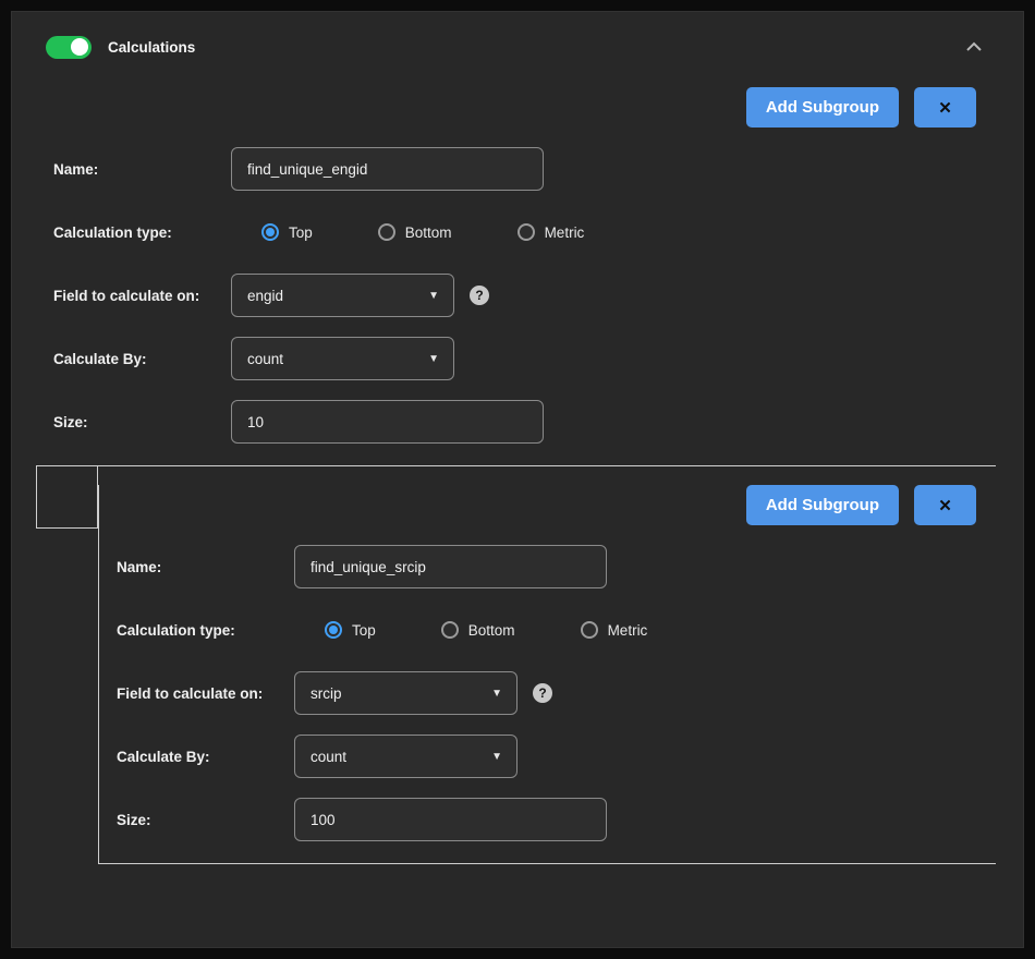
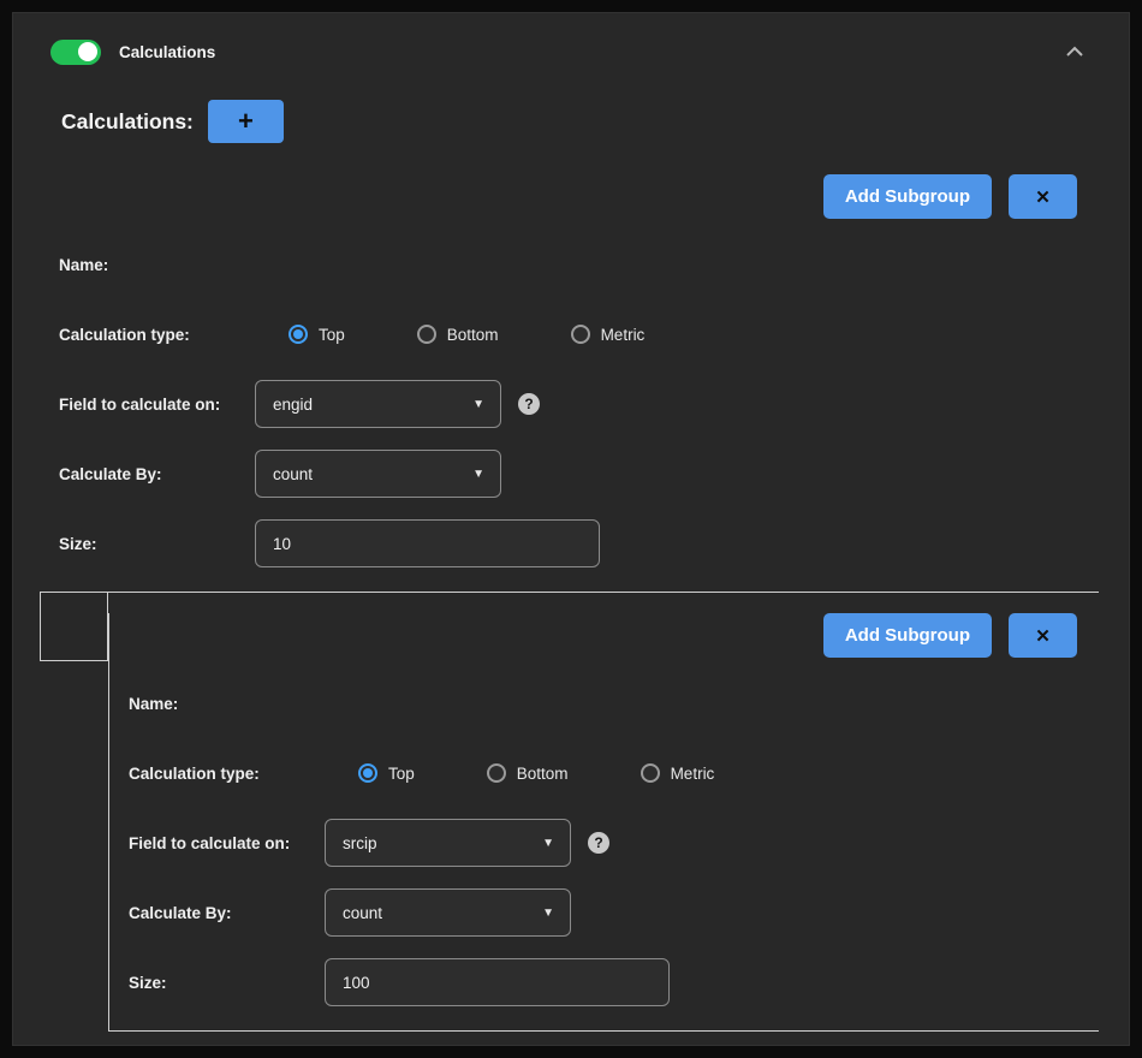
  Calculations
+ Calculations:
+ +
  Add Subgroup
  ✕
  Name:
- find_unique_engid
  Calculation type:
  Top
  Bottom
  Metric
  Field to calculate on:
  engid
  ▼
  ?
  Calculate By:
  count
  ▼
  Size:
  10
  Add Subgroup
  ✕
  Name:
- find_unique_srcip
  Calculation type:
  Top
  Bottom
  Metric
  Field to calculate on:
  srcip
  ▼
  ?
  Calculate By:
  count
  ▼
  Size:
  100
